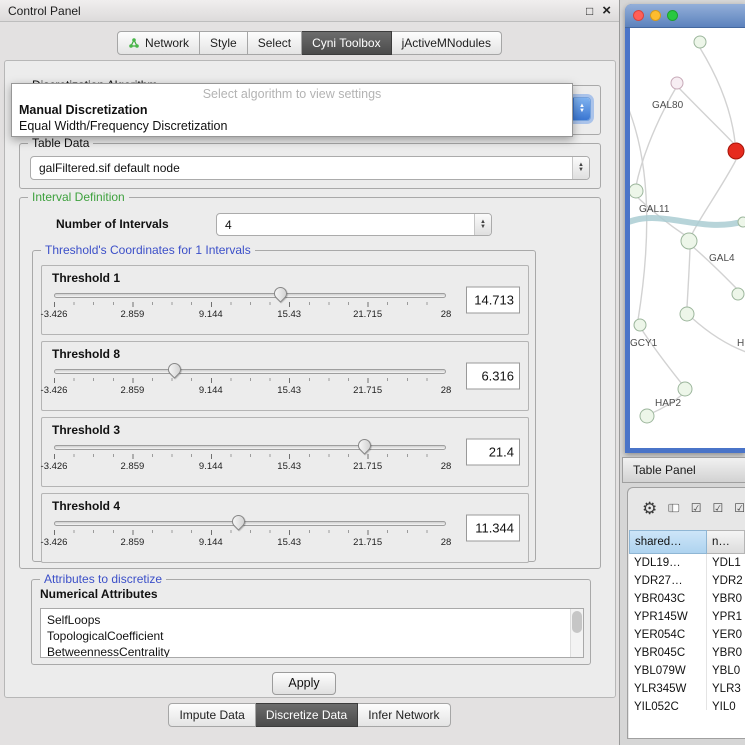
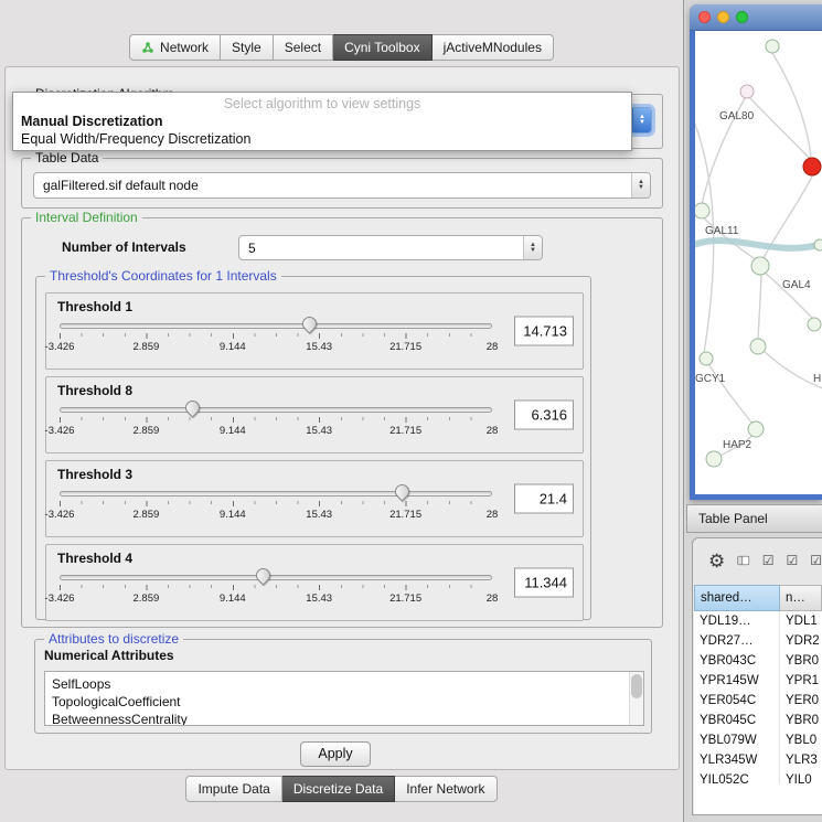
- Control Panel
- □
- ×
  Network
  Style
  Select
  Cyni Toolbox
  jActiveMNodules
  Select algorithm to view settings
  Manual Discretization
  Equal Width/Frequency Discretization
  Table Data
  galFiltered.sif default node
  Interval Definition
  Number of Intervals
- 4
+ 5
  Threshold's Coordinates for 1 Intervals
  Threshold 1
  -3.426
  2.859
  9.144
  15.43
  21.715
  28
  14.713
  Threshold 8
  -3.426
  2.859
  9.144
  15.43
  21.715
  28
  6.316
  Threshold 3
  -3.426
  2.859
  9.144
  15.43
  21.715
  28
  21.4
  Threshold 4
  -3.426
  2.859
  9.144
  15.43
  21.715
  28
  11.344
  Attributes to discretize
  Numerical Attributes
  SelfLoops
  TopologicalCoefficient
  BetweennessCentrality
  Apply
  Impute Data
  Discretize Data
  Infer Network
  GAL80
  GAL11
  GAL4
  GCY1
  HAP2
  H
  Table Panel
  ⚙
  ☑
  ☑
  ☑
  shared…
  n…
  YDL19…
  YDL1
  YDR27…
  YDR2
  YBR043C
  YBR0
  YPR145W
  YPR1
  YER054C
  YER0
  YBR045C
  YBR0
  YBL079W
  YBL0
  YLR345W
  YLR3
  YIL052C
  YIL0
